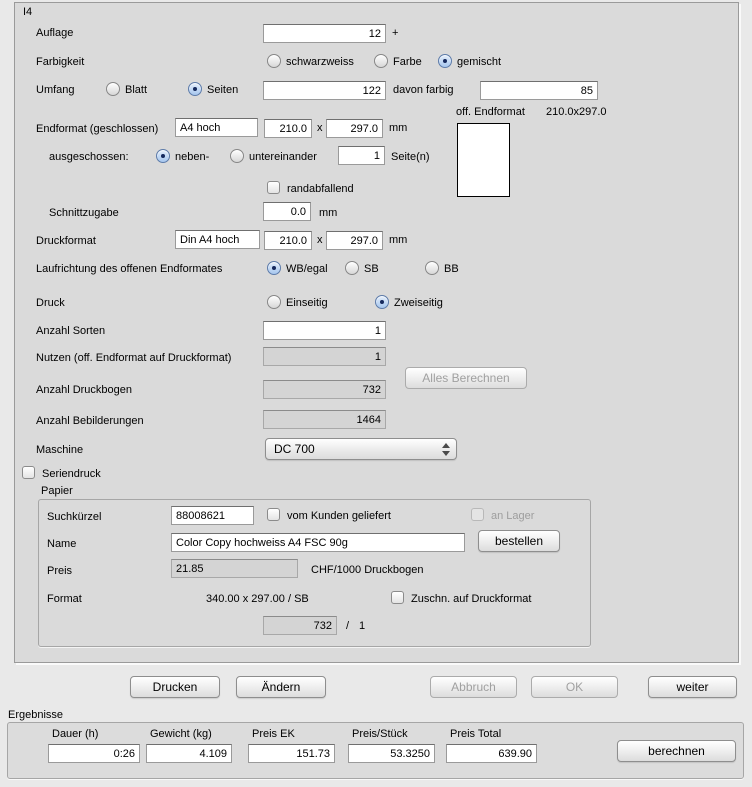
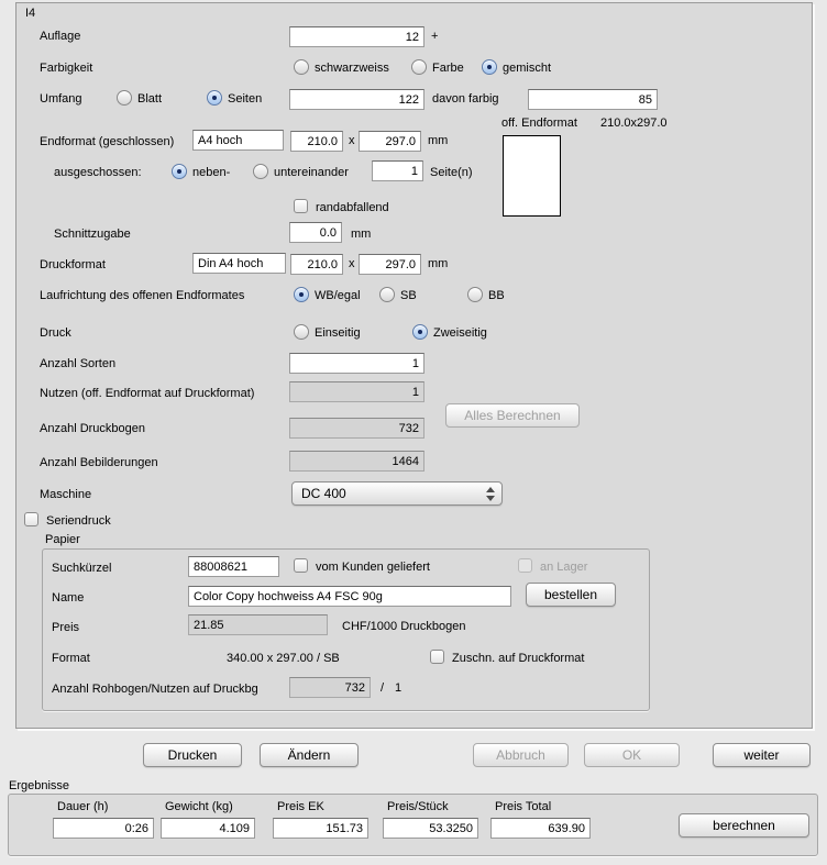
  I4
  Auflage
  12
  +
  Farbigkeit
  schwarzweiss
  Farbe
  gemischt
  Umfang
  Blatt
  Seiten
  122
  davon farbig
  85
  off. Endformat
  210.0x297.0
  Endformat (geschlossen)
  A4 hoch
  210.0
  x
  297.0
  mm
  ausgeschossen:
  neben-
  untereinander
  1
  Seite(n)
  randabfallend
  Schnittzugabe
  0.0
  mm
  Druckformat
  Din A4 hoch
  210.0
  x
  297.0
  mm
  Laufrichtung des offenen Endformates
  WB/egal
  SB
  BB
  Druck
  Einseitig
  Zweiseitig
  Anzahl Sorten
  1
  Nutzen (off. Endformat auf Druckformat)
  1
  Alles Berechnen
  Anzahl Druckbogen
  732
  Anzahl Bebilderungen
  1464
  Maschine
- DC 700
+ DC 400
  Seriendruck
  Papier
  Suchkürzel
  88008621
  vom Kunden geliefert
  an Lager
  Name
  Color Copy hochweiss A4 FSC 90g
  bestellen
  Preis
  21.85
  CHF/1000 Druckbogen
  Format
  340.00 x 297.00 / SB
  Zuschn. auf Druckformat
+ Anzahl Rohbogen/Nutzen auf Druckbg
  732
  /
  1
  Drucken
  Ändern
  Abbruch
  OK
  weiter
  Ergebnisse
  Dauer (h)
  0:26
  Gewicht (kg)
  4.109
  Preis EK
  151.73
  Preis/Stück
  53.3250
  Preis Total
  639.90
  berechnen
